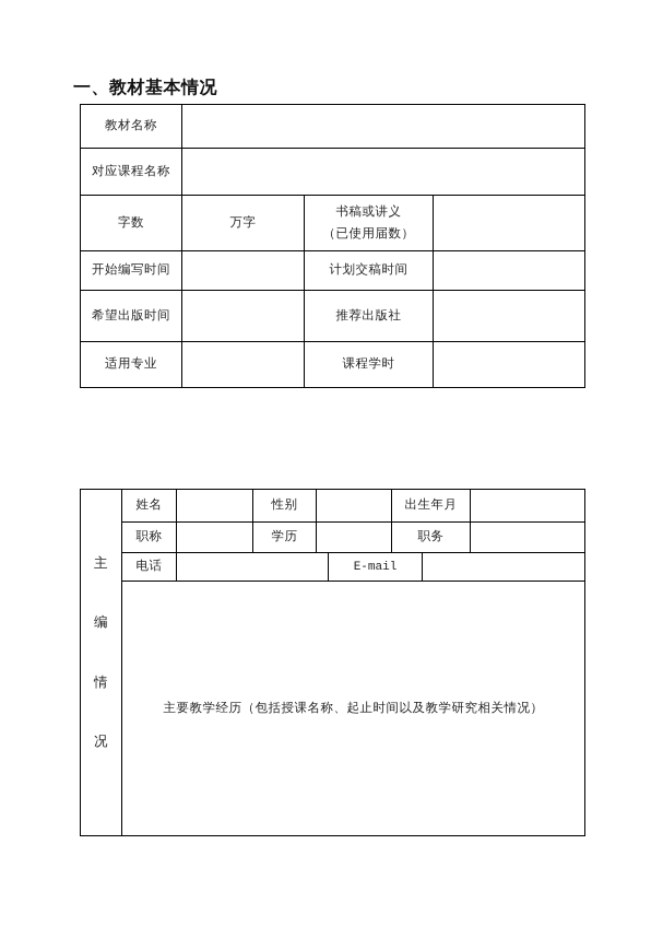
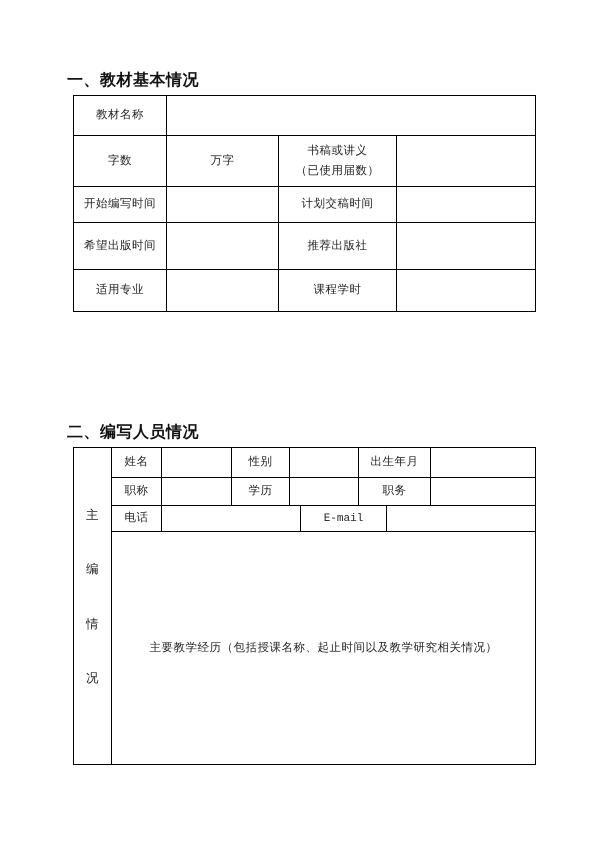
  一、教材基本情况
  教材名称
- 对应课程名称
  字数	万字	书稿或讲义 （已使用届数）
  开始编写时间		计划交稿时间
  希望出版时间		推荐出版社
  适用专业		课程学时
+ 二、编写人员情况
  主 编 情 况	姓名		性别		出生年月
  职称		学历		职务
  电话 E-mail
  主要教学经历（包括授课名称、起止时间以及教学研究相关情况）
